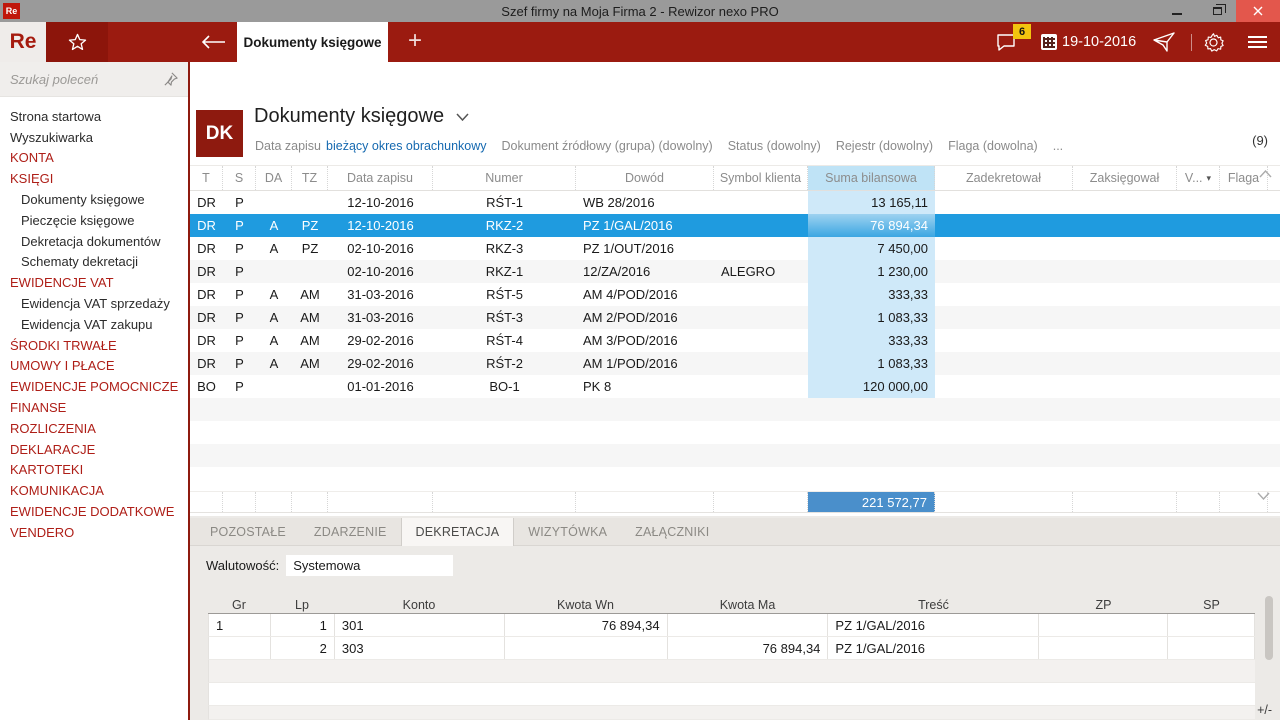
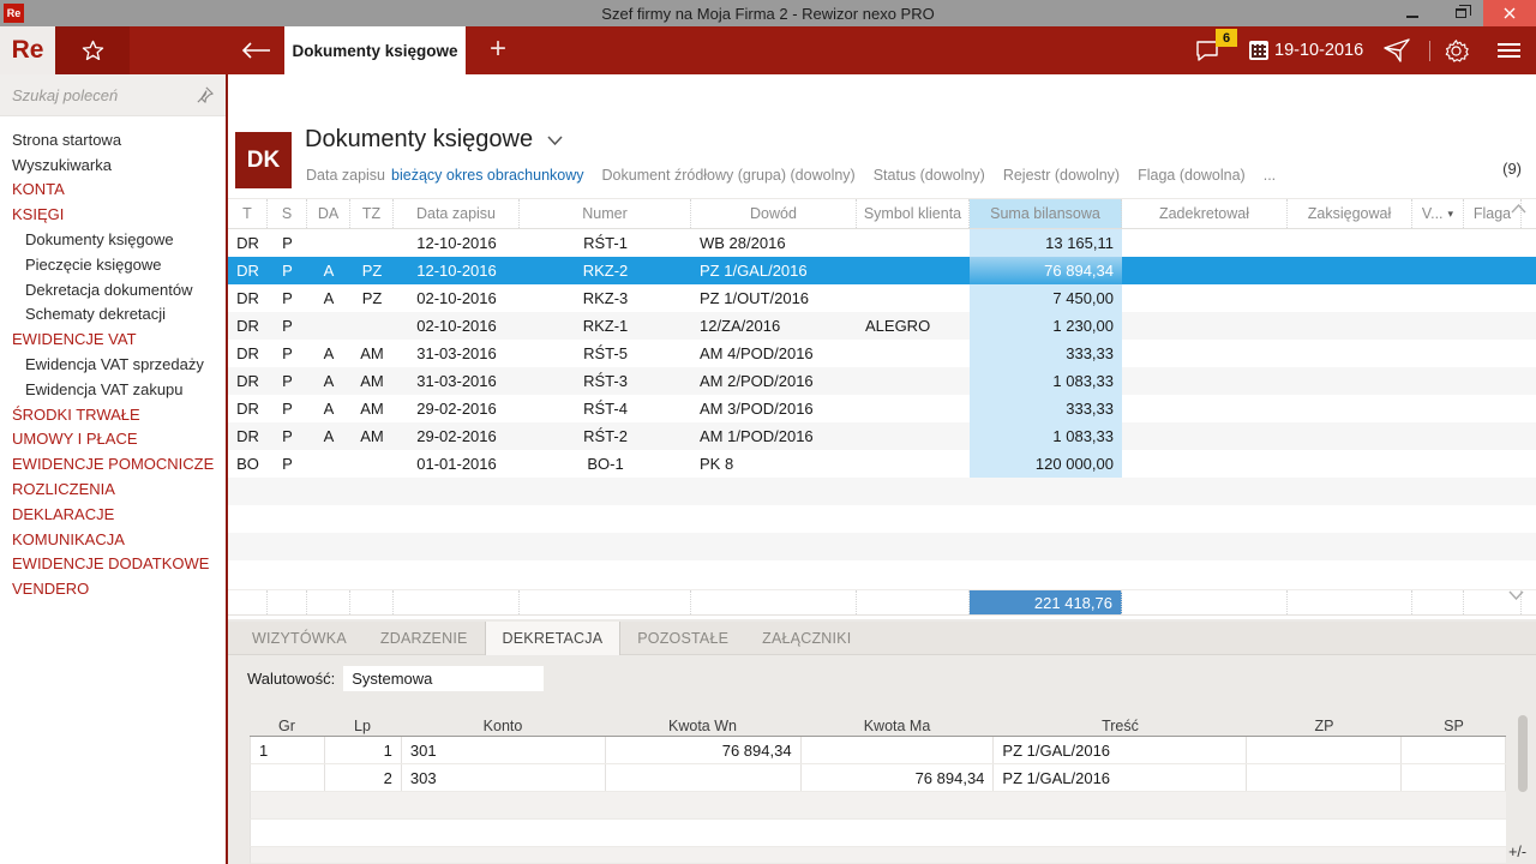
  Re
  Szef firmy na Moja Firma 2 - Rewizor nexo PRO
  Re
  Dokumenty księgowe
  +
  6
  19-10-2016
  Szukaj poleceń
  Strona startowa
  Wyszukiwarka
  KONTA
  KSIĘGI
  Dokumenty księgowe
  Pieczęcie księgowe
  Dekretacja dokumentów
  Schematy dekretacji
  EWIDENCJE VAT
  Ewidencja VAT sprzedaży
  Ewidencja VAT zakupu
  ŚRODKI TRWAŁE
  UMOWY I PŁACE
  EWIDENCJE POMOCNICZE
- FINANSE
  ROZLICZENIA
  DEKLARACJE
- KARTOTEKI
  KOMUNIKACJA
  EWIDENCJE DODATKOWE
  VENDERO
  DK
  Dokumenty księgowe
  Data zapisu
  bieżący okres obrachunkowy
  Dokument źródłowy (grupa) (dowolny)
  Status (dowolny)
  Rejestr (dowolny)
  Flaga (dowolna)
  ...
  (9)
  T
  S
  DA
  TZ
  Data zapisu
  Numer
  Dowód
  Symbol klienta
  Suma bilansowa
  Zadekretował
  Zaksięgował
  V...
  ▾
  Flaga
  DR
  P
  12-10-2016
  RŚT-1
  WB 28/2016
  13 165,11
  DR
  P
  A
  PZ
  12-10-2016
  RKZ-2
  PZ 1/GAL/2016
  76 894,34
  DR
  P
  A
  PZ
  02-10-2016
  RKZ-3
  PZ 1/OUT/2016
  7 450,00
  DR
  P
  02-10-2016
  RKZ-1
  12/ZA/2016
  ALEGRO
  1 230,00
  DR
  P
  A
  AM
  31-03-2016
  RŚT-5
  AM 4/POD/2016
  333,33
  DR
  P
  A
  AM
  31-03-2016
  RŚT-3
  AM 2/POD/2016
  1 083,33
  DR
  P
  A
  AM
  29-02-2016
  RŚT-4
  AM 3/POD/2016
  333,33
  DR
  P
  A
  AM
  29-02-2016
  RŚT-2
  AM 1/POD/2016
  1 083,33
  BO
  P
  01-01-2016
  BO-1
  PK 8
  120 000,00
- 221 572,77
+ 221 418,76
- POZOSTAŁE
+ WIZYTÓWKA
  ZDARZENIE
  DEKRETACJA
- WIZYTÓWKA
+ POZOSTAŁE
  ZAŁĄCZNIKI
  Walutowość:
  Systemowa
  Gr
  Lp
  Konto
  Kwota Wn
  Kwota Ma
  Treść
  ZP
  SP
  1
  1
  301
  76 894,34
  PZ 1/GAL/2016
  2
  303
  76 894,34
  PZ 1/GAL/2016
  +/-
